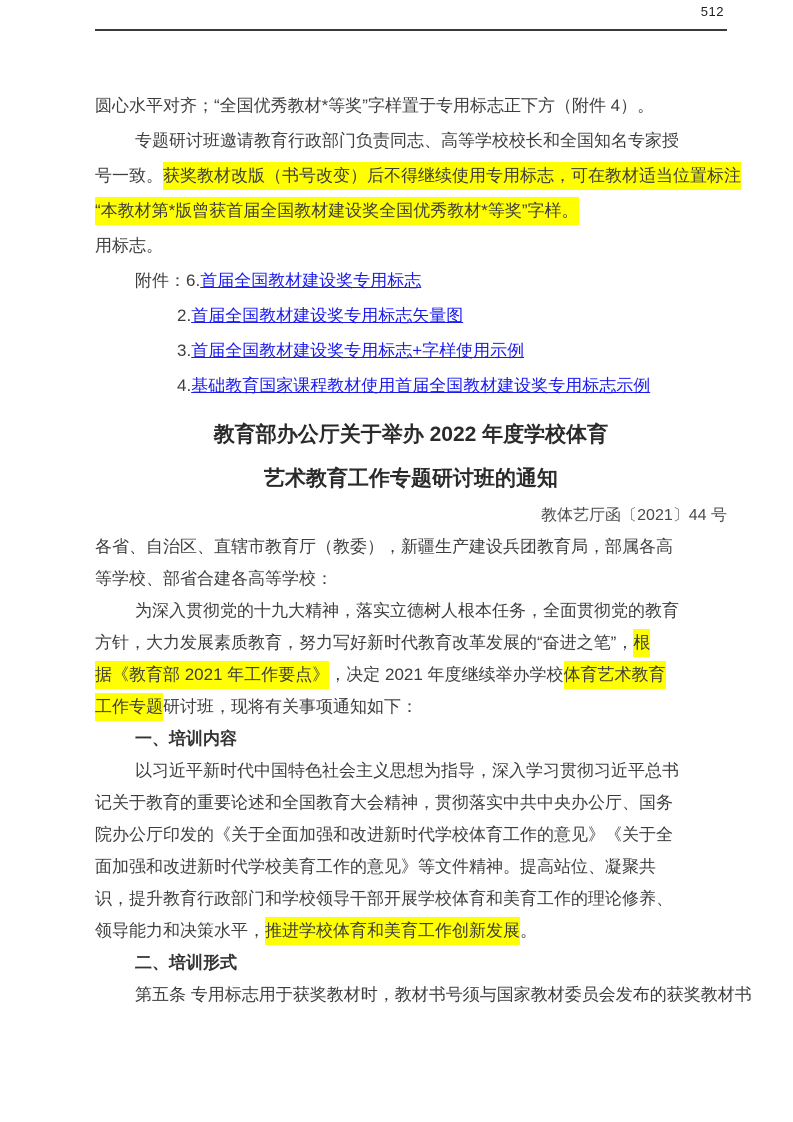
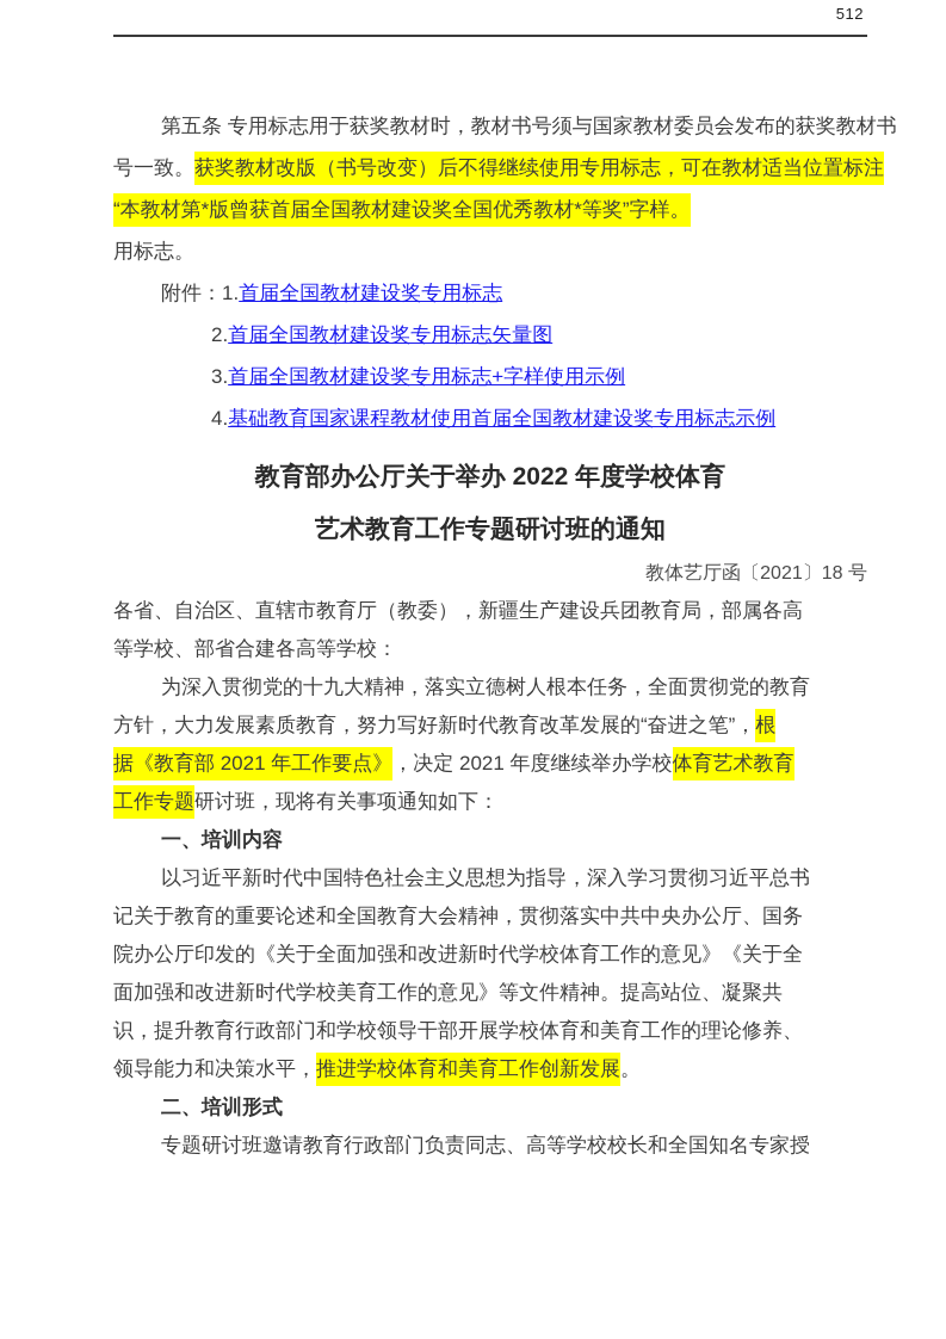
  512
- 圆心水平对齐；“全国优秀教材*等奖”字样置于专用标志正下方（附件 4）。
- 专题研讨班邀请教育行政部门负责同志、高等学校校长和全国知名专家授
+ 第五条 专用标志用于获奖教材时，教材书号须与国家教材委员会发布的获奖教材书
  号一致。获奖教材改版（书号改变）后不得继续使用专用标志，可在教材适当位置标注
  “本教材第*版曾获首届全国教材建设奖全国优秀教材*等奖”字样。
  用标志。
- 附件：6.首届全国教材建设奖专用标志
+ 附件：1.首届全国教材建设奖专用标志
  2.首届全国教材建设奖专用标志矢量图
  3.首届全国教材建设奖专用标志+字样使用示例
  4.基础教育国家课程教材使用首届全国教材建设奖专用标志示例
  教育部办公厅关于举办 2022 年度学校体育
  艺术教育工作专题研讨班的通知
- 教体艺厅函〔2021〕44 号
+ 教体艺厅函〔2021〕18 号
  各省、自治区、直辖市教育厅（教委），新疆生产建设兵团教育局，部属各高
  等学校、部省合建各高等学校：
  为深入贯彻党的十九大精神，落实立德树人根本任务，全面贯彻党的教育
  方针，大力发展素质教育，努力写好新时代教育改革发展的“奋进之笔”，根
  据《教育部 2021 年工作要点》，决定 2021 年度继续举办学校体育艺术教育
  工作专题研讨班，现将有关事项通知如下：
  一、培训内容
  以习近平新时代中国特色社会主义思想为指导，深入学习贯彻习近平总书
  记关于教育的重要论述和全国教育大会精神，贯彻落实中共中央办公厅、国务
  院办公厅印发的《关于全面加强和改进新时代学校体育工作的意见》《关于全
  面加强和改进新时代学校美育工作的意见》等文件精神。提高站位、凝聚共
  识，提升教育行政部门和学校领导干部开展学校体育和美育工作的理论修养、
  领导能力和决策水平，推进学校体育和美育工作创新发展。
  二、培训形式
- 第五条 专用标志用于获奖教材时，教材书号须与国家教材委员会发布的获奖教材书
+ 专题研讨班邀请教育行政部门负责同志、高等学校校长和全国知名专家授
